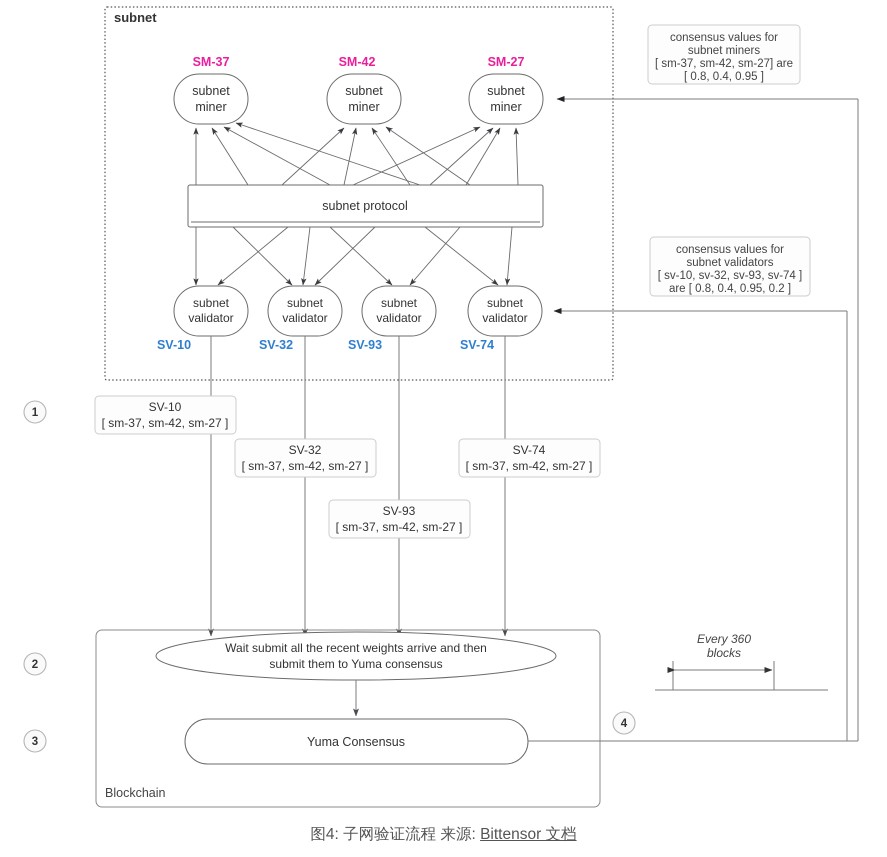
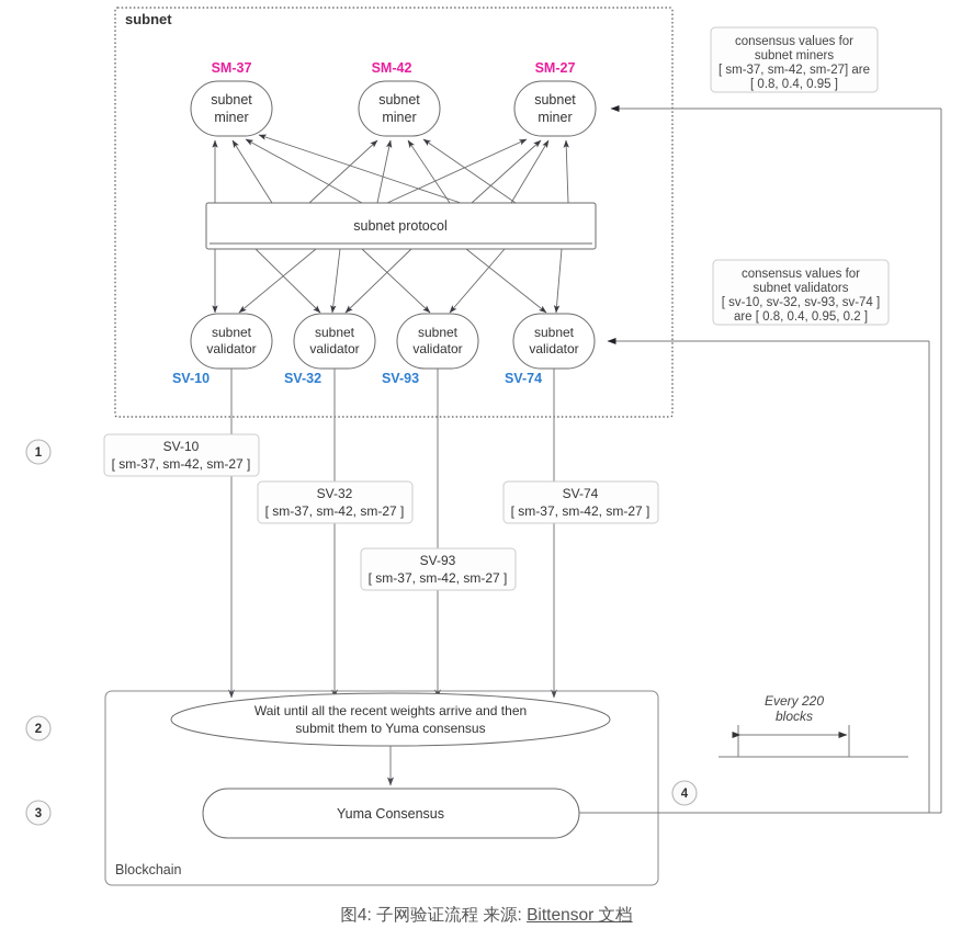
  subnet
  subnet protocol
  subnet
  miner
  SM-37
  subnet
  miner
  SM-42
  subnet
  miner
  SM-27
  subnet
  validator
  SV-10
  subnet
  validator
  SV-32
  subnet
  validator
  SV-93
  subnet
  validator
  SV-74
  SV-10
  [ sm-37, sm-42, sm-27 ]
  SV-32
  [ sm-37, sm-42, sm-27 ]
  SV-93
  [ sm-37, sm-42, sm-27 ]
  SV-74
  [ sm-37, sm-42, sm-27 ]
  Blockchain
- Wait submit all the recent weights arrive and then
+ Wait until all the recent weights arrive and then
  submit them to Yuma consensus
  Yuma Consensus
  consensus values for
  subnet miners
  [ sm-37, sm-42, sm-27] are
  [ 0.8, 0.4, 0.95 ]
  consensus values for
  subnet validators
  [ sv-10, sv-32, sv-93, sv-74 ]
  are [ 0.8, 0.4, 0.95, 0.2 ]
- Every 360
+ Every 220
  blocks
  1
  2
  3
  4
  图4: 子网验证流程 来源: Bittensor 文档
